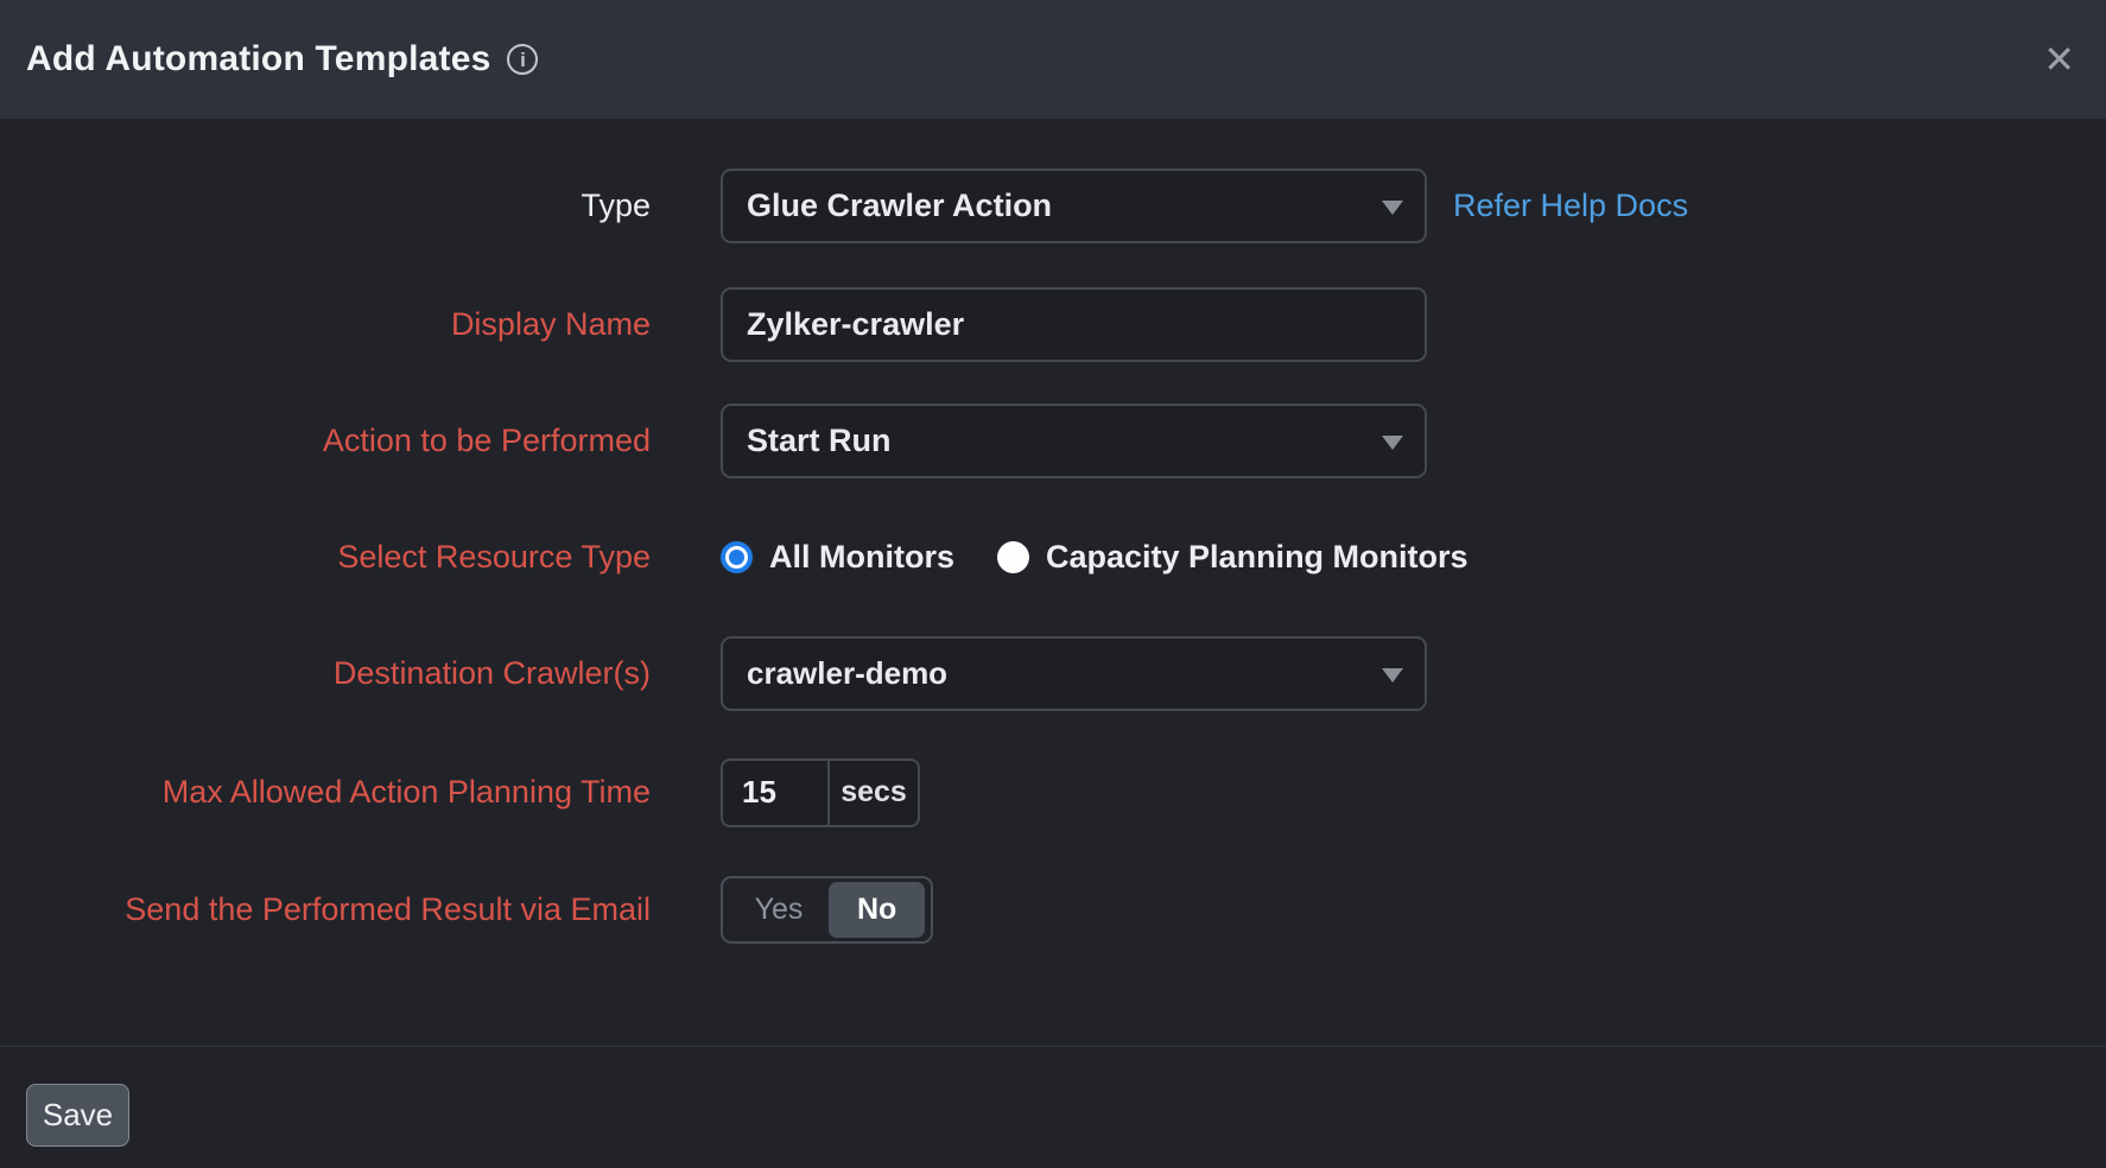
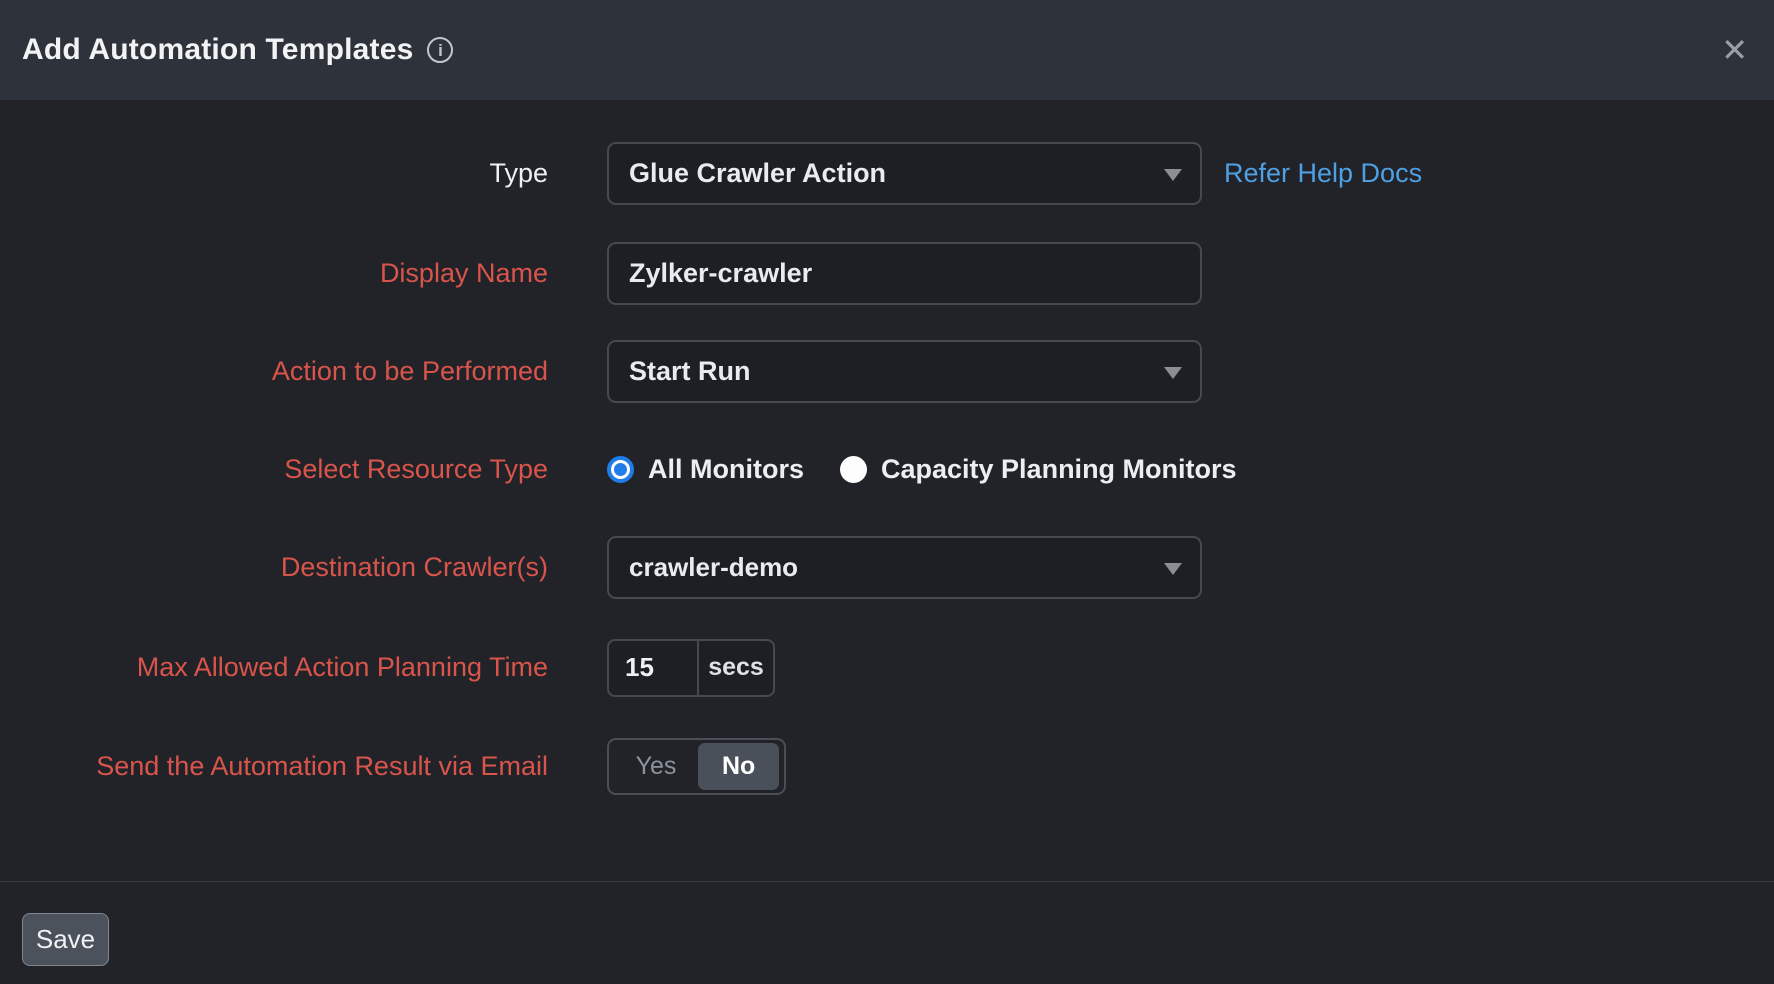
  Add Automation Templates
  i
  ✕
  Type
  Glue Crawler Action
  Refer Help Docs
  Display Name
  Zylker-crawler
  Action to be Performed
  Start Run
  Select Resource Type
  All Monitors
  Capacity Planning Monitors
  Destination Crawler(s)
  crawler-demo
  Max Allowed Action Planning Time
  15
  secs
- Send the Performed Result via Email
+ Send the Automation Result via Email
  Yes
  No
  Save
